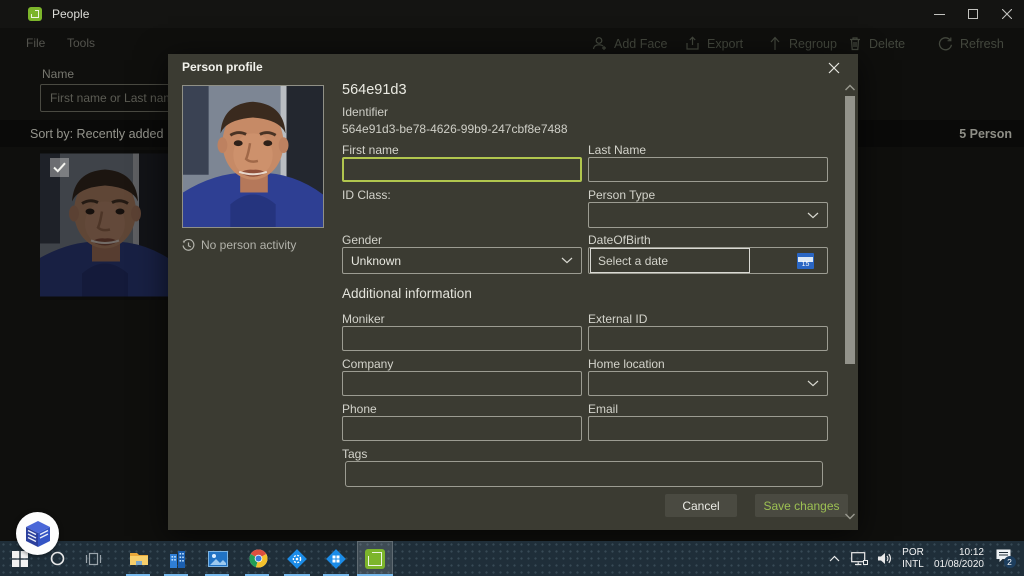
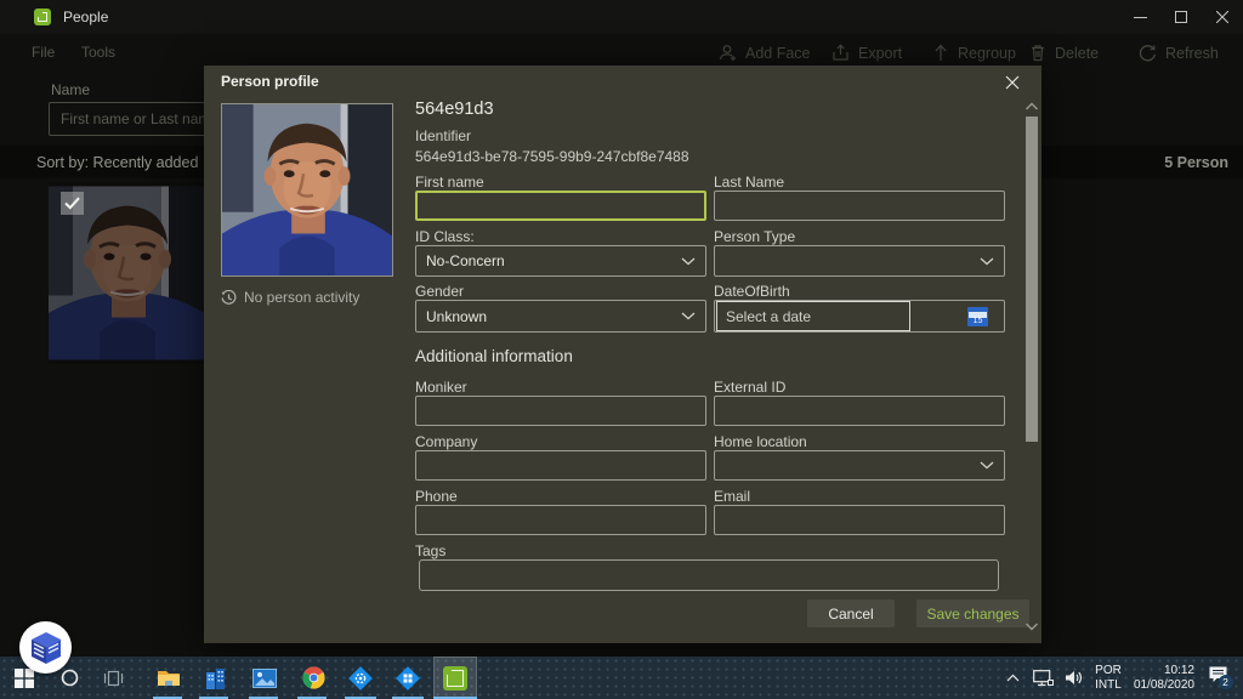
  People
  File
  Tools
  Add Face
  Export
  Regroup
  Delete
  Refresh
  Name
  First name or Last na
  Sort by: Recently added
  5 Person
  Person profile
  No person activity
  564e91d3
  Identifier
- 564e91d3-be78-4626-99b9-247cbf8e7488
+ 564e91d3-be78-7595-99b9-247cbf8e7488
  First name
  Last Name
  ID Class:
+ No-Concern
  Person Type
  Gender
  Unknown
  DateOfBirth
  Select a date
  Additional information
  Moniker
  External ID
  Company
  Home location
  Phone
  Email
  Tags
  Cancel
  Save changes
  POR
  INTL
  10:12
  01/08/2020
  2
